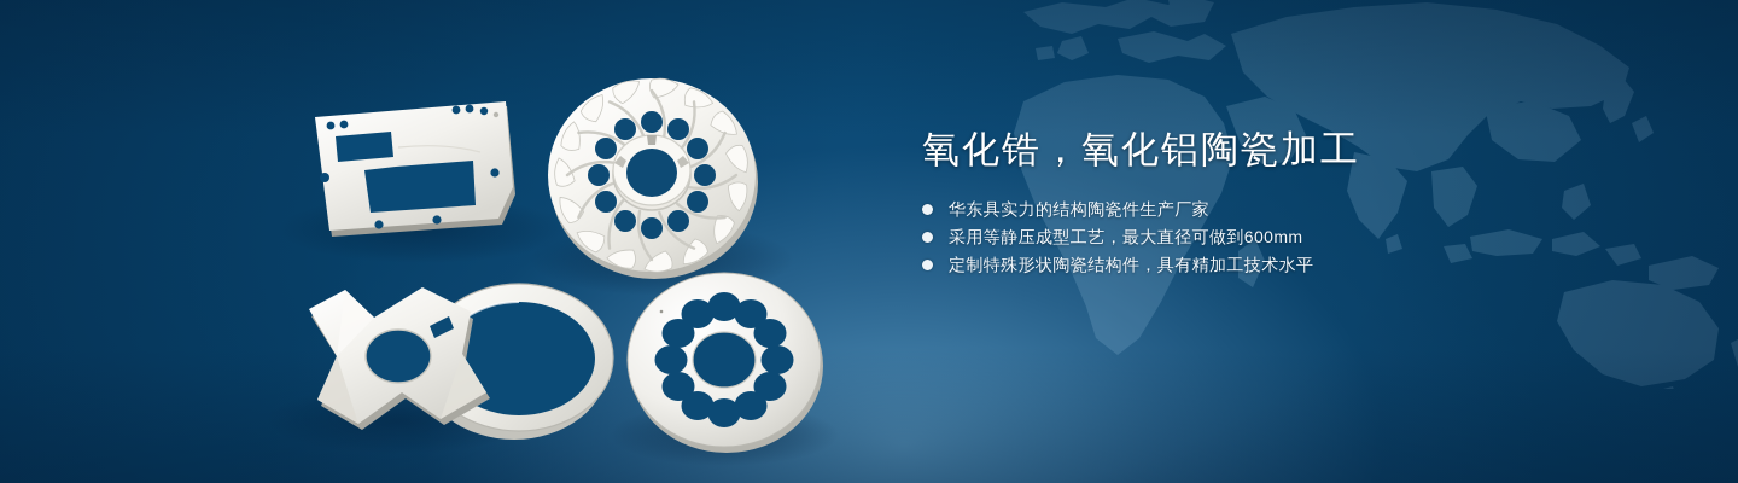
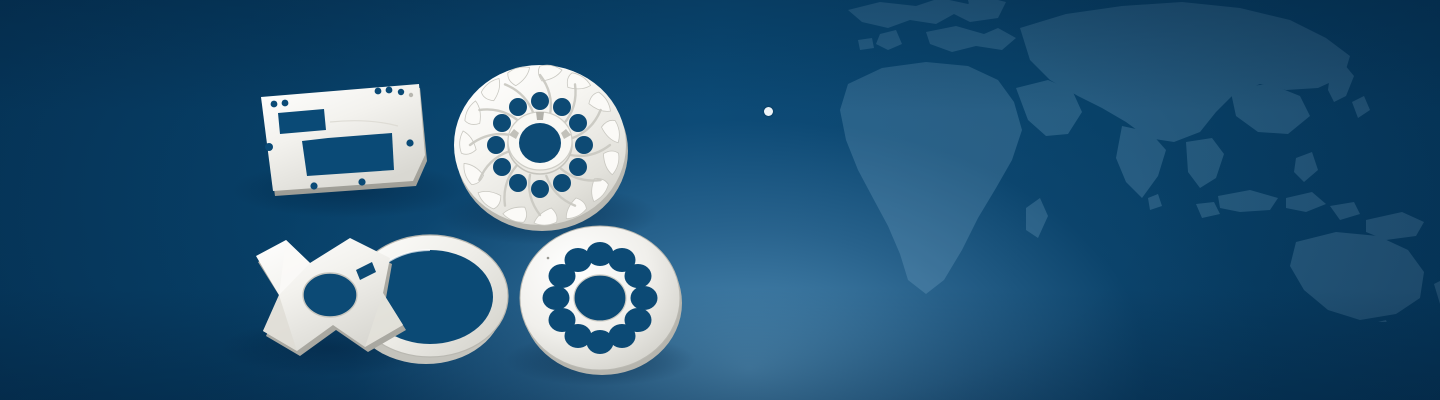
- 氧化锆，氧化铝陶瓷加工
- 华东具实力的结构陶瓷件生产厂家
- 采用等静压成型工艺，最大直径可做到600mm
- 定制特殊形状陶瓷结构件，具有精加工技术水平
